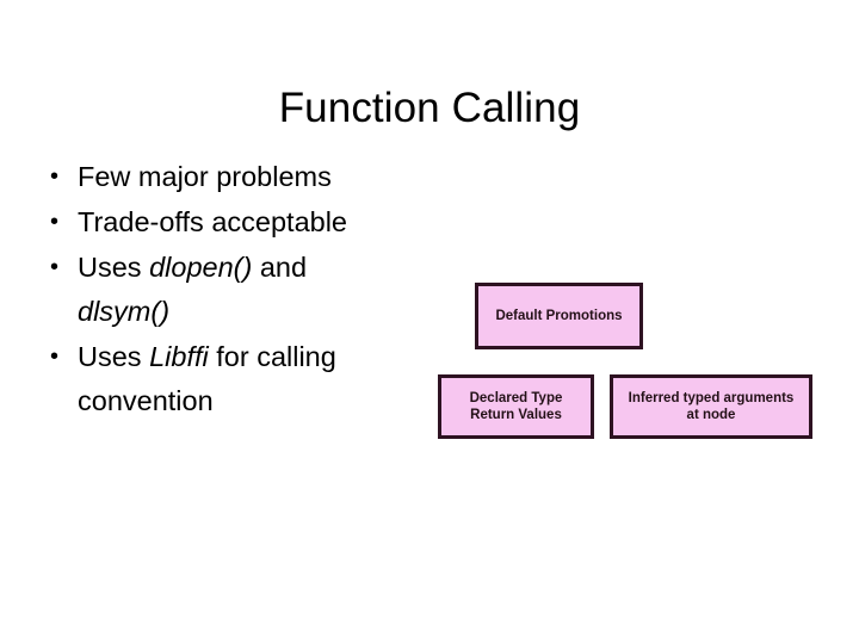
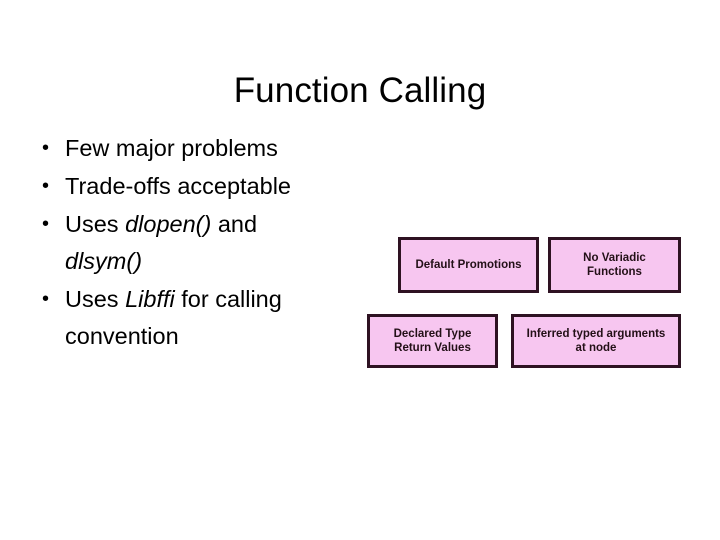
  Function Calling
  •
  Few major problems
  •
  Trade-offs acceptable
  •
  Uses dlopen() and dlsym()
  •
  Uses Libffi for calling convention
  Default Promotions
+ No Variadic
+ Functions
  Declared Type
  Return Values
  Inferred typed arguments
  at node
